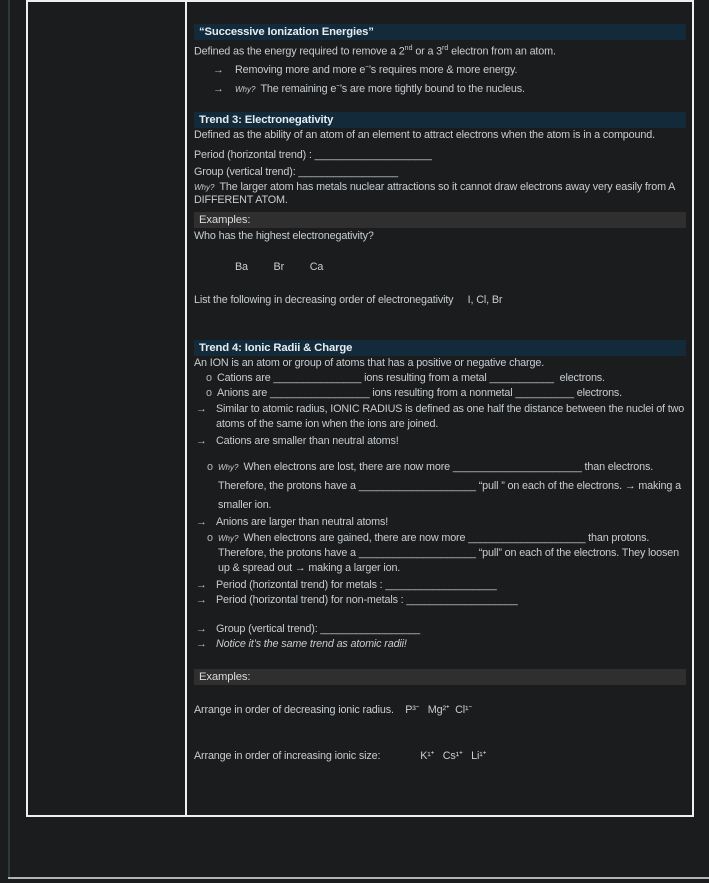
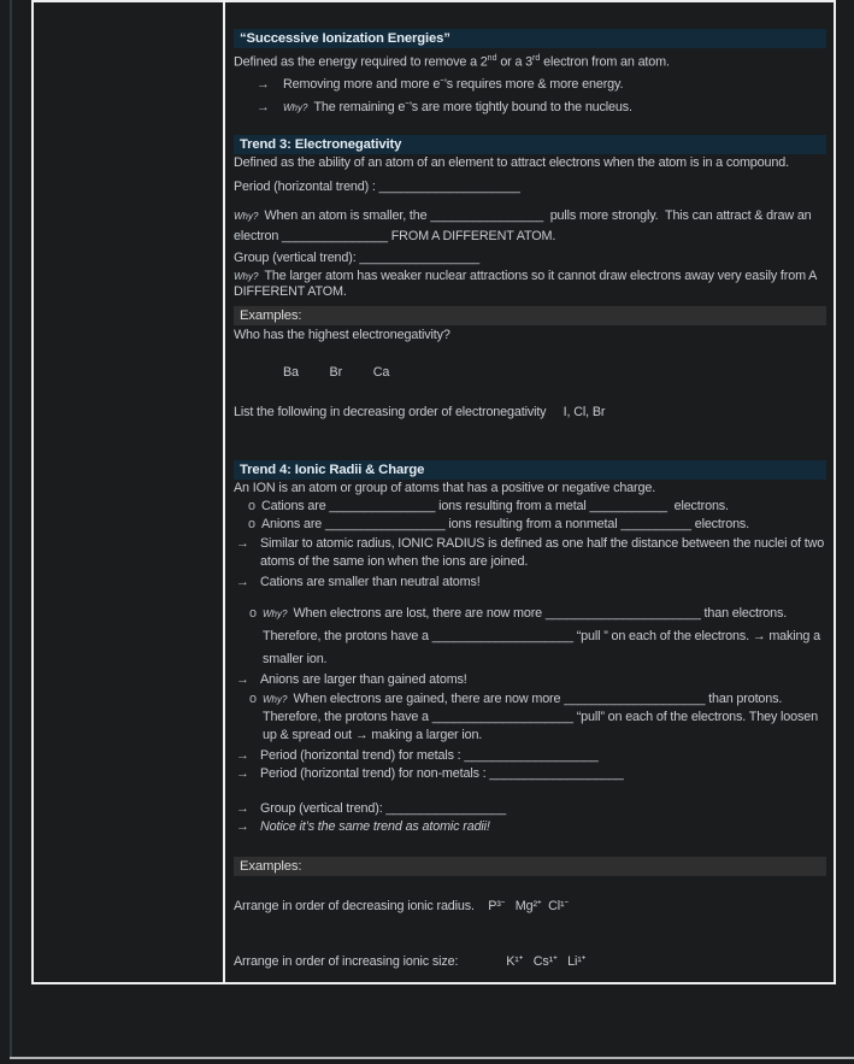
  “Successive Ionization Energies”
  Defined as the energy required to remove a 2 or a 3 electron from an atom.
  →
  Removing more and more e⁻’s requires more & more energy.
  →
  Why? The remaining e⁻’s are more tightly bound to the nucleus.
  Trend 3: Electronegativity
  Defined as the ability of an atom of an element to attract electrons when the atom is in a compound.
  Period (horizontal trend) : ____________________
+ Why? When an atom is smaller, the ________________ pulls more strongly. This can attract & draw an electron _______________ FROM A DIFFERENT ATOM.
  Group (vertical trend): _________________
- Why? The larger atom has metals nuclear attractions so it cannot draw electrons away very easily from A DIFFERENT ATOM.
+ Why? The larger atom has weaker nuclear attractions so it cannot draw electrons away very easily from A DIFFERENT ATOM.
  Examples:
  Who has the highest electronegativity?
  Ba Br Ca
  List the following in decreasing order of electronegativity I, Cl, Br
  Trend 4: Ionic Radii & Charge
  An ION is an atom or group of atoms that has a positive or negative charge.
  o
  Cations are _______________ ions resulting from a metal ___________ electrons.
  o
  Anions are _________________ ions resulting from a nonmetal __________ electrons.
  →
  Similar to atomic radius, IONIC RADIUS is defined as one half the distance between the nuclei of two atoms of the same ion when the ions are joined.
  →
  Cations are smaller than neutral atoms!
  o
  Why? When electrons are lost, there are now more ______________________ than electrons. Therefore, the protons have a ____________________ “pull ” on each of the electrons. → making a smaller ion.
  →
- Anions are larger than neutral atoms!
+ Anions are larger than gained atoms!
  o
  Why? When electrons are gained, there are now more ____________________ than protons. Therefore, the protons have a ____________________ “pull” on each of the electrons. They loosen up & spread out → making a larger ion.
  →
  Period (horizontal trend) for metals : ___________________
  →
  Period (horizontal trend) for non-metals : ___________________
  →
  Group (vertical trend): _________________
  →
  Notice it’s the same trend as atomic radii!
  Examples:
  Arrange in order of decreasing ionic radius. P³⁻ Mg²⁺ Cl¹⁻
  Arrange in order of increasing ionic size: K¹⁺ Cs¹⁺ Li¹⁺
